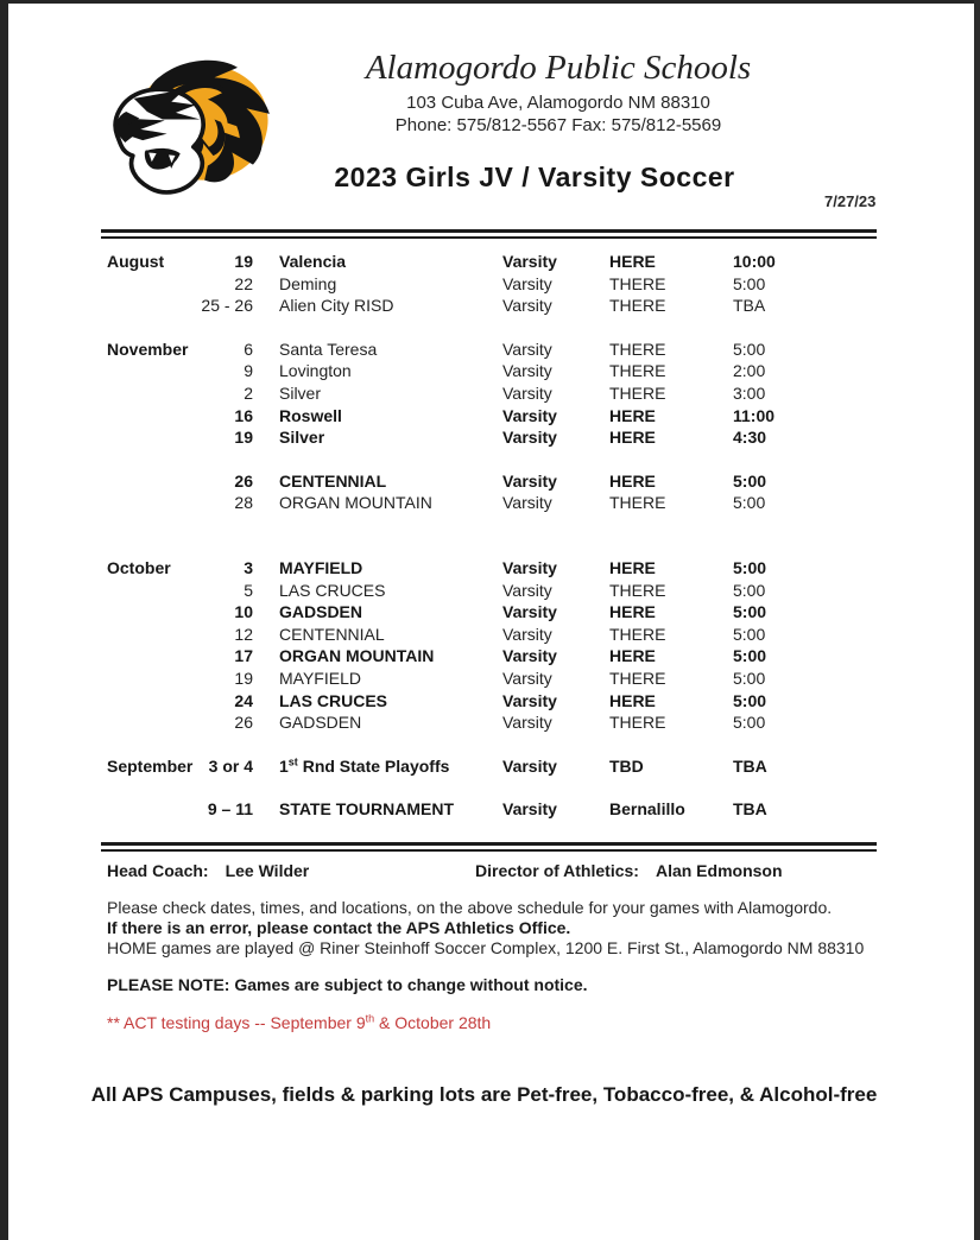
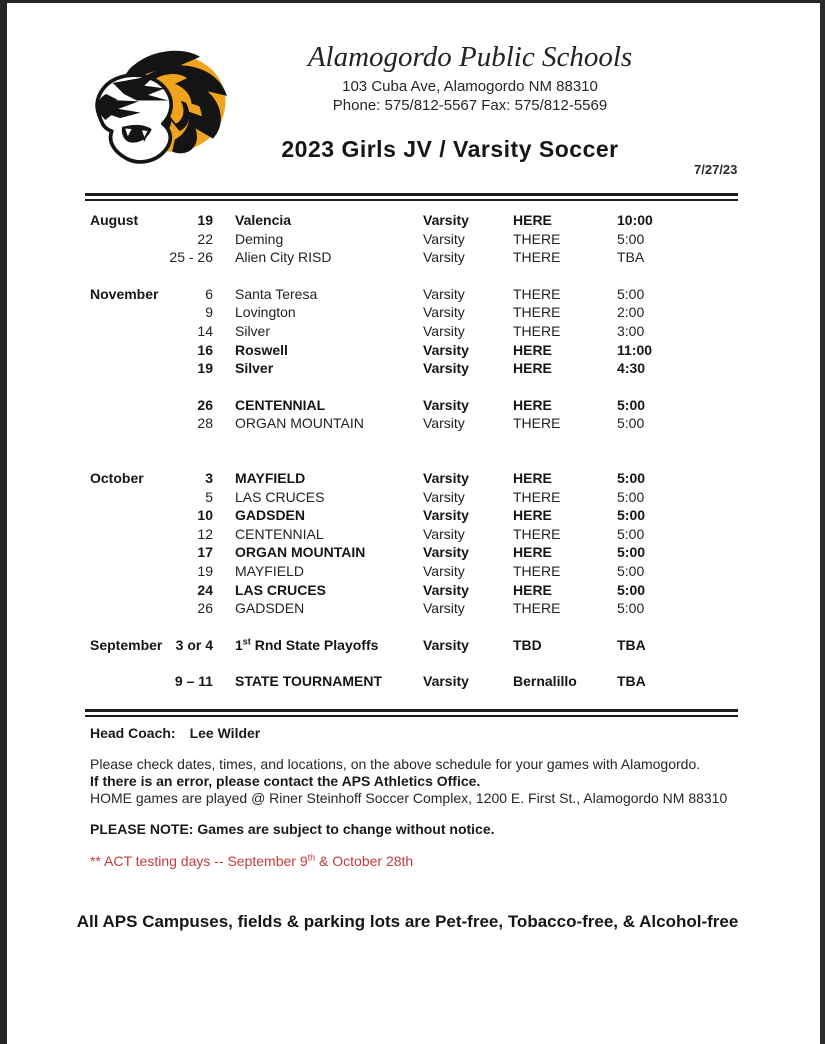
  Alamogordo Public Schools
  103 Cuba Ave, Alamogordo NM 88310
  Phone: 575/812-5567 Fax: 575/812-5569
  2023 Girls JV / Varsity Soccer
  7/27/23
  August
  19
  Valencia
  Varsity
  HERE
  10:00
  22
  Deming
  Varsity
  THERE
  5:00
  25 - 26
  Alien City RISD
  Varsity
  THERE
  TBA
  November
  6
  Santa Teresa
  Varsity
  THERE
  5:00
  9
  Lovington
  Varsity
  THERE
  2:00
- 2
+ 14
  Silver
  Varsity
  THERE
  3:00
  16
  Roswell
  Varsity
  HERE
  11:00
  19
  Silver
  Varsity
  HERE
  4:30
  26
  CENTENNIAL
  Varsity
  HERE
  5:00
  28
  ORGAN MOUNTAIN
  Varsity
  THERE
  5:00
  October
  3
  MAYFIELD
  Varsity
  HERE
  5:00
  5
  LAS CRUCES
  Varsity
  THERE
  5:00
  10
  GADSDEN
  Varsity
  HERE
  5:00
  12
  CENTENNIAL
  Varsity
  THERE
  5:00
  17
  ORGAN MOUNTAIN
  Varsity
  HERE
  5:00
  19
  MAYFIELD
  Varsity
  THERE
  5:00
  24
  LAS CRUCES
  Varsity
  HERE
  5:00
  26
  GADSDEN
  Varsity
  THERE
  5:00
  September
  3 or 4
  1st Rnd State Playoffs
  Varsity
  TBD
  TBA
  9 – 11
  STATE TOURNAMENT
  Varsity
  Bernalillo
  TBA
  Head Coach: Lee Wilder
- Director of Athletics: Alan Edmonson
  Please check dates, times, and locations, on the above schedule for your games with Alamogordo.
  If there is an error, please contact the APS Athletics Office.
  HOME games are played @ Riner Steinhoff Soccer Complex, 1200 E. First St., Alamogordo NM 88310
  PLEASE NOTE: Games are subject to change without notice.
  ** ACT testing days -- September 9th & October 28th
  All APS Campuses, fields & parking lots are Pet-free, Tobacco-free, & Alcohol-free
